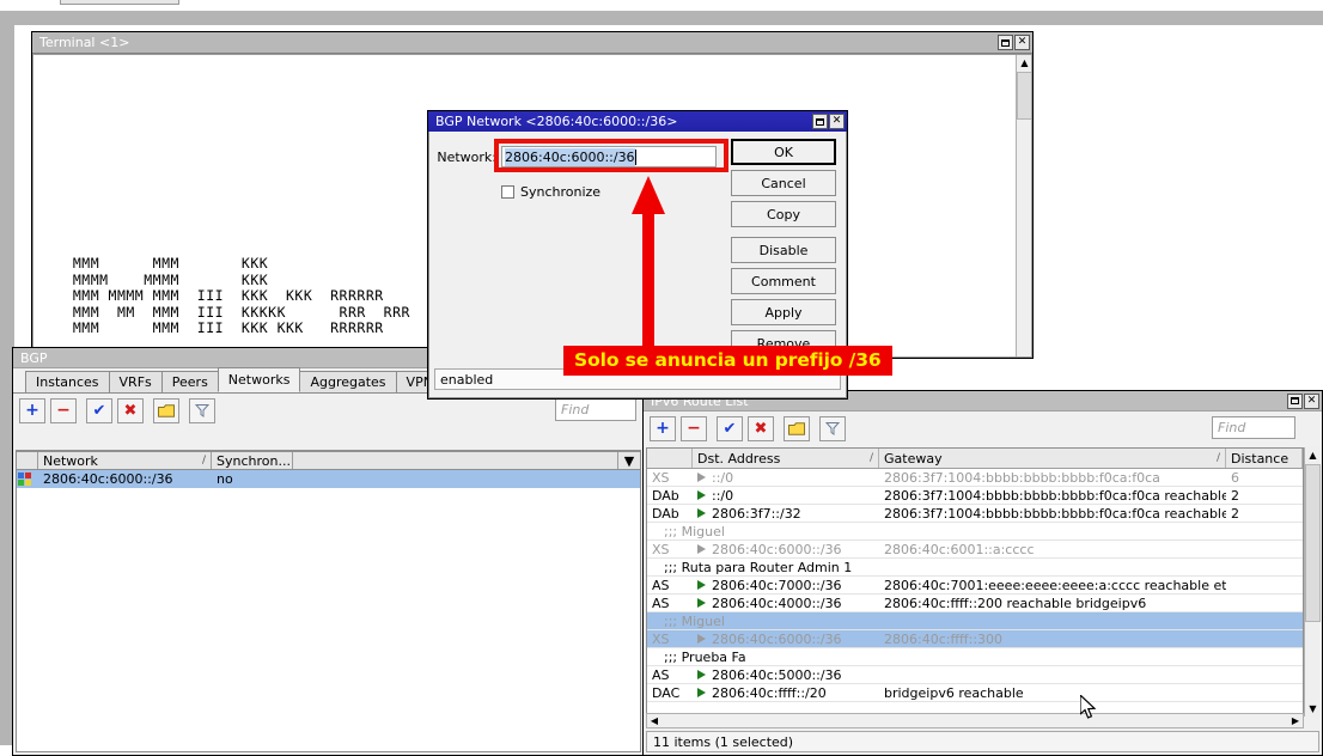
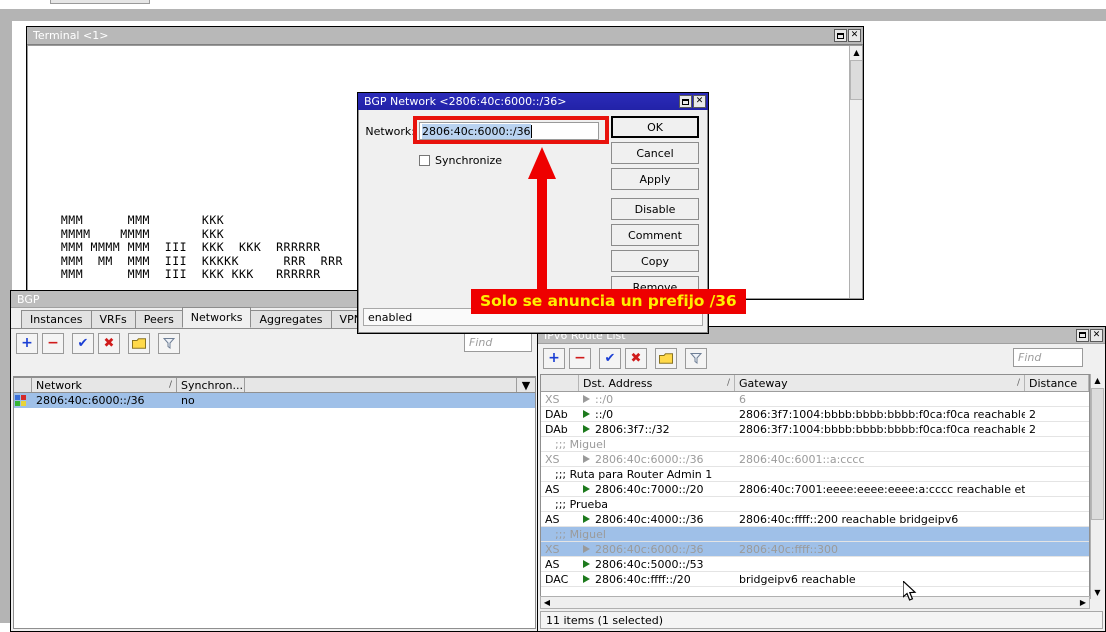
  Terminal <1>
  ✕
  MMM MMM KKK
  MMMM MMMM KKK
  MMM MMMM MMM III KKK KKK RRRRRR
  MMM MM MMM III KKKKK RRR RRR
  MMM MMM III KKK KKK RRRRRR
  ▲
  BGP
  Instances
  VRFs
  Peers
  Networks
  Aggregates
  +
  −
  ✔
  ✖
  Find
  Network
  /
  Synchron...
  ▼
  2806:40c:6000::/36
  no
  IPv6 Route List
  ✕
  +
  −
  ✔
  ✖
  Find
  Dst. Address
  /
  Gateway
  /
  Distance
  XS
  ::/0
- 2806:3f7:1004:bbbb:bbbb:bbbb:f0ca:f0ca
  6
  DAb
  ::/0
  2806:3f7:1004:bbbb:bbbb:bbbb:f0ca:f0ca reachable
  2
  DAb
  2806:3f7::/32
  2806:3f7:1004:bbbb:bbbb:bbbb:f0ca:f0ca reachable
  2
  ;;; Miguel
  XS
  2806:40c:6000::/36
  2806:40c:6001::a:cccc
  ;;; Ruta para Router Admin 1
  AS
- 2806:40c:7000::/36
+ 2806:40c:7000::/20
  2806:40c:7001:eeee:eeee:eeee:a:cccc reachable et
+ ;;; Prueba
  AS
  2806:40c:4000::/36
  2806:40c:ffff::200 reachable bridgeipv6
  ;;; Miguel
  XS
  2806:40c:6000::/36
  2806:40c:ffff::300
- ;;; Prueba Fa
  AS
- 2806:40c:5000::/36
+ 2806:40c:5000::/53
  DAC
  2806:40c:ffff::/20
  bridgeipv6 reachable
  ▲
  ▼
  ◀
  ▶
  11 items (1 selected)
  BGP Network <2806:40c:6000::/36>
  ✕
  Network:
  2806:40c:6000::/36
  Synchronize
  OK
  Cancel
- Copy
+ Apply
  Disable
  Comment
- Apply
+ Copy
  Remove
  enabled
  Solo se anuncia un prefijo /36
